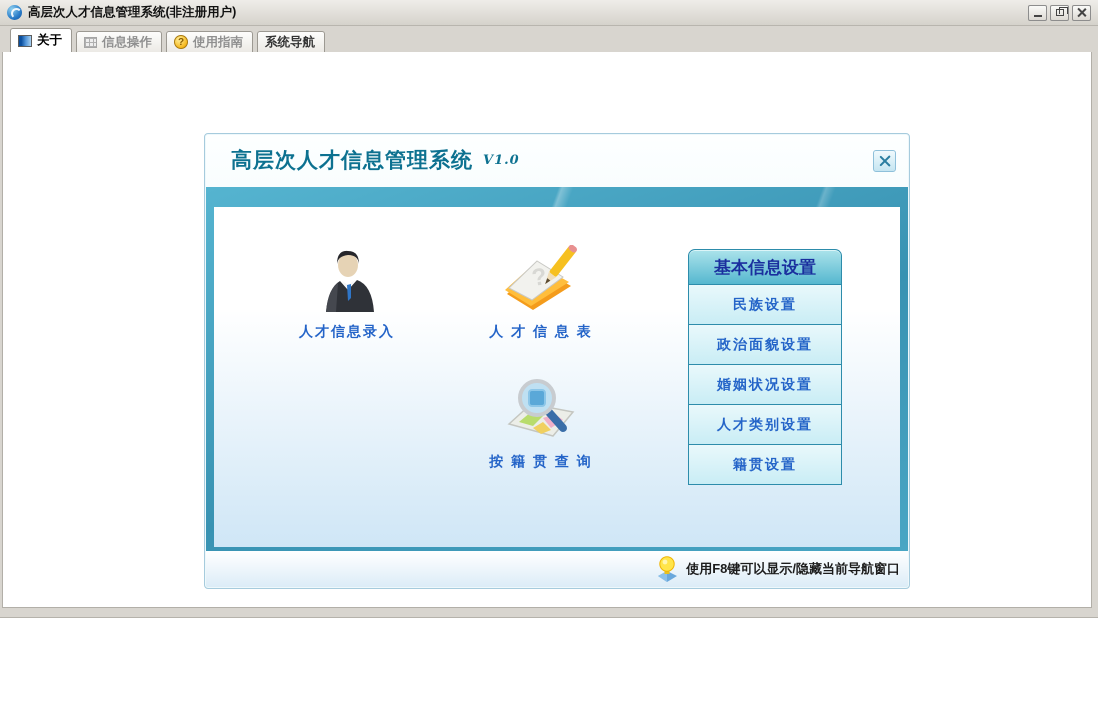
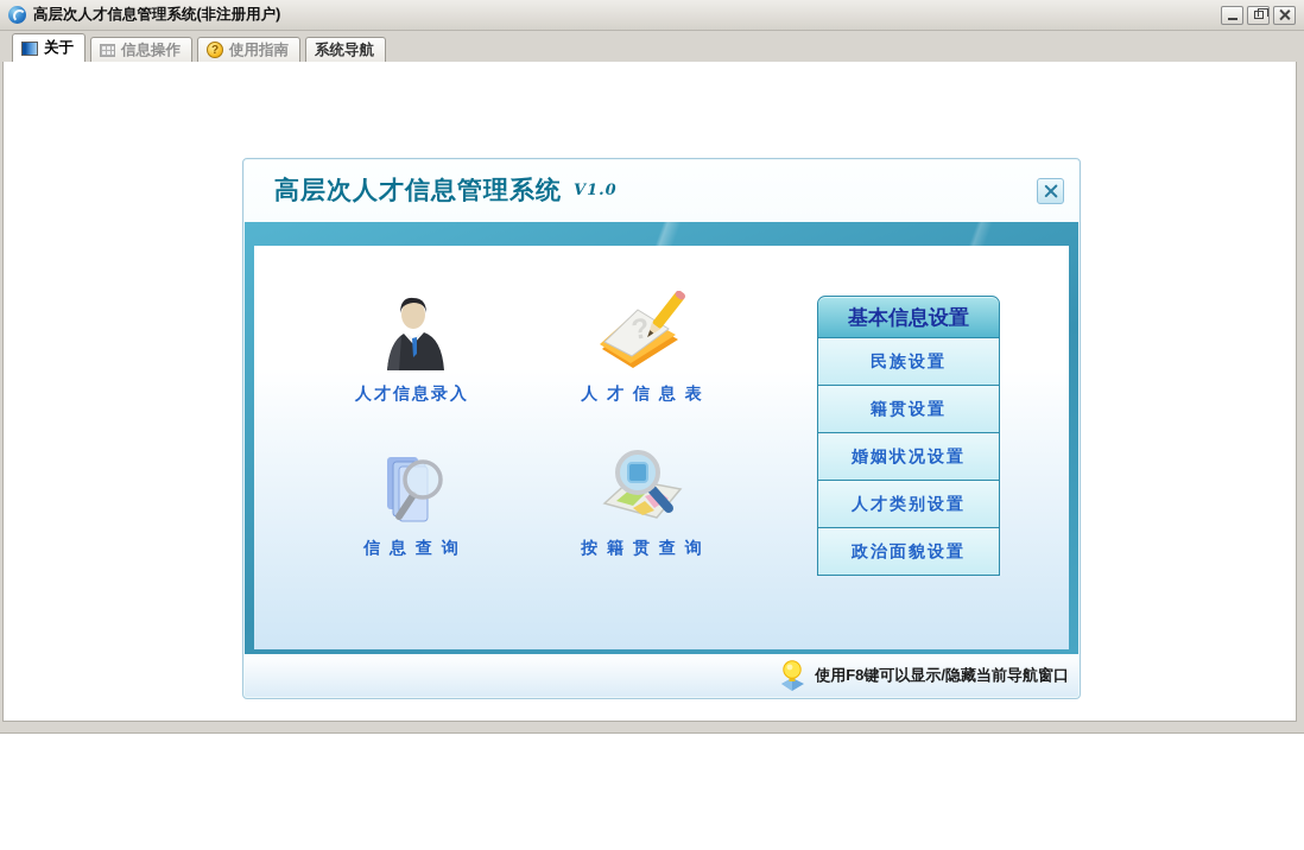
  高层次人才信息管理系统(非注册用户)
  关于
  信息操作
  使用指南
  系统导航
  高层次人才信息管理系统
  V1.0
  人才信息录入
  人 才 信 息 表
+ 信 息 查 询
  按 籍 贯 查 询
  基本信息设置
  民族设置
- 政治面貌设置
+ 籍贯设置
  婚姻状况设置
  人才类别设置
- 籍贯设置
+ 政治面貌设置
  使用F8键可以显示/隐藏当前导航窗口
